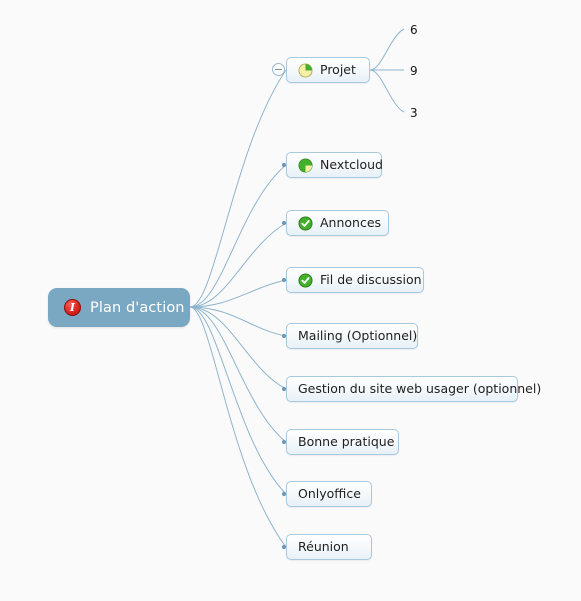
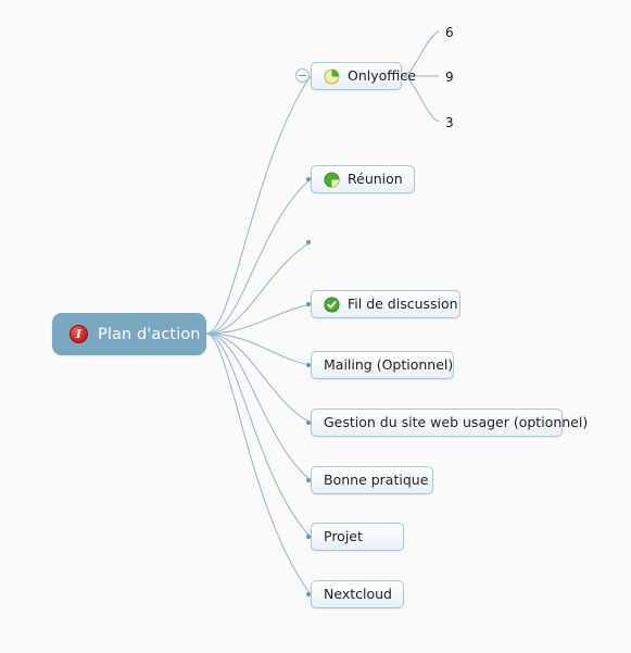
  I
  Plan d'action
- Projet
+ Onlyoffice
- Nextcloud
+ Réunion
- Annonces
  Fil de discussion
  Mailing (Optionnel)
  Gestion du site web usager (optionnel)
  Bonne pratique
- Onlyoffice
+ Projet
- Réunion
+ Nextcloud
  6
  9
  3
